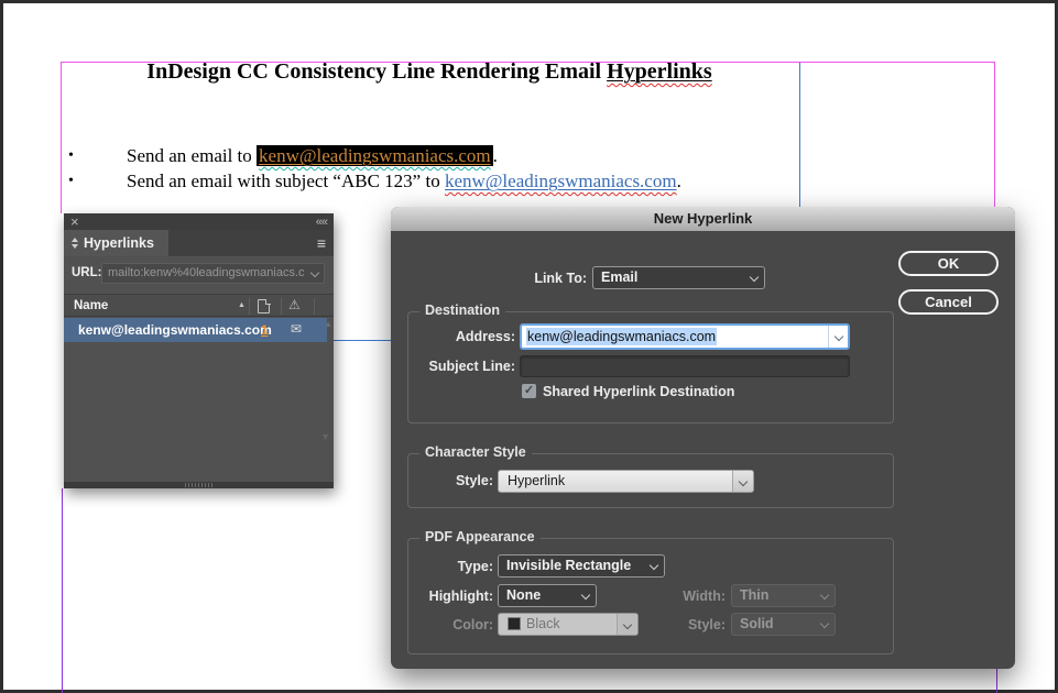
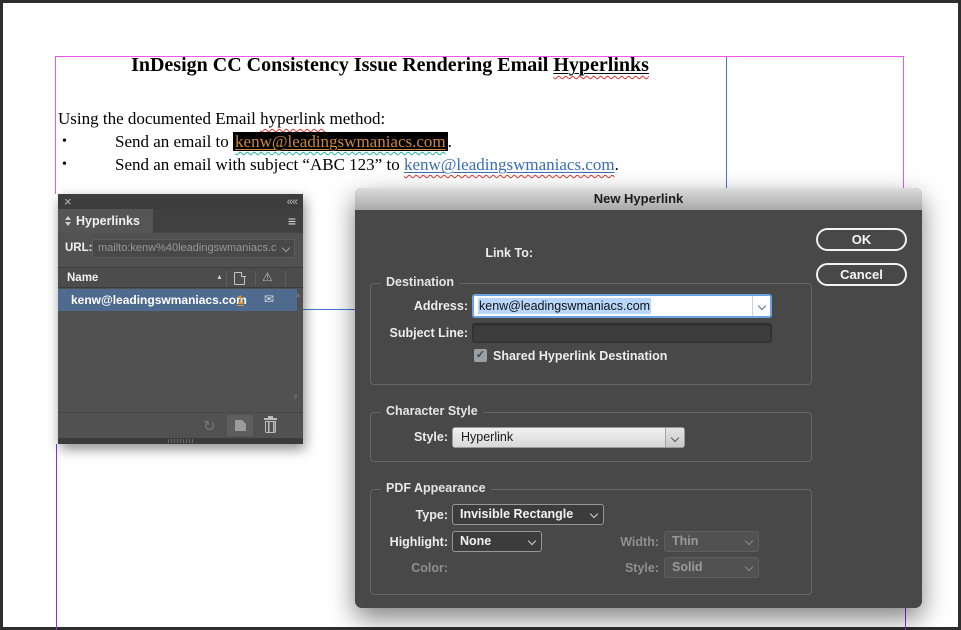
- InDesign CC Consistency Line Rendering Email Hyperlinks
+ InDesign CC Consistency Issue Rendering Email Hyperlinks
+ Using the documented Email hyperlink method:
  •
  Send an email to kenw@leadingswmaniacs.com.
  •
  Send an email with subject “ABC 123” to kenw@leadingswmaniacs.com.
  ×
  ««
  Hyperlinks
  ≡
  URL:
  mailto:kenw%40leadingswmaniacs.c
  Name
  ⚠
  kenw@leadingswmaniacs.com
  1
  ✉
  ▲
+ ↻
  New Hyperlink
  Link To:
- Email
  OK
  Cancel
  Destination
  Address:
  kenw@leadingswmaniacs.com
  Subject Line:
  ✓
  Shared Hyperlink Destination
  Character Style
  Style:
  Hyperlink
  PDF Appearance
  Type:
  Invisible Rectangle
  Highlight:
  None
  Width:
  Thin
  Color:
- Black
  Style:
  Solid
